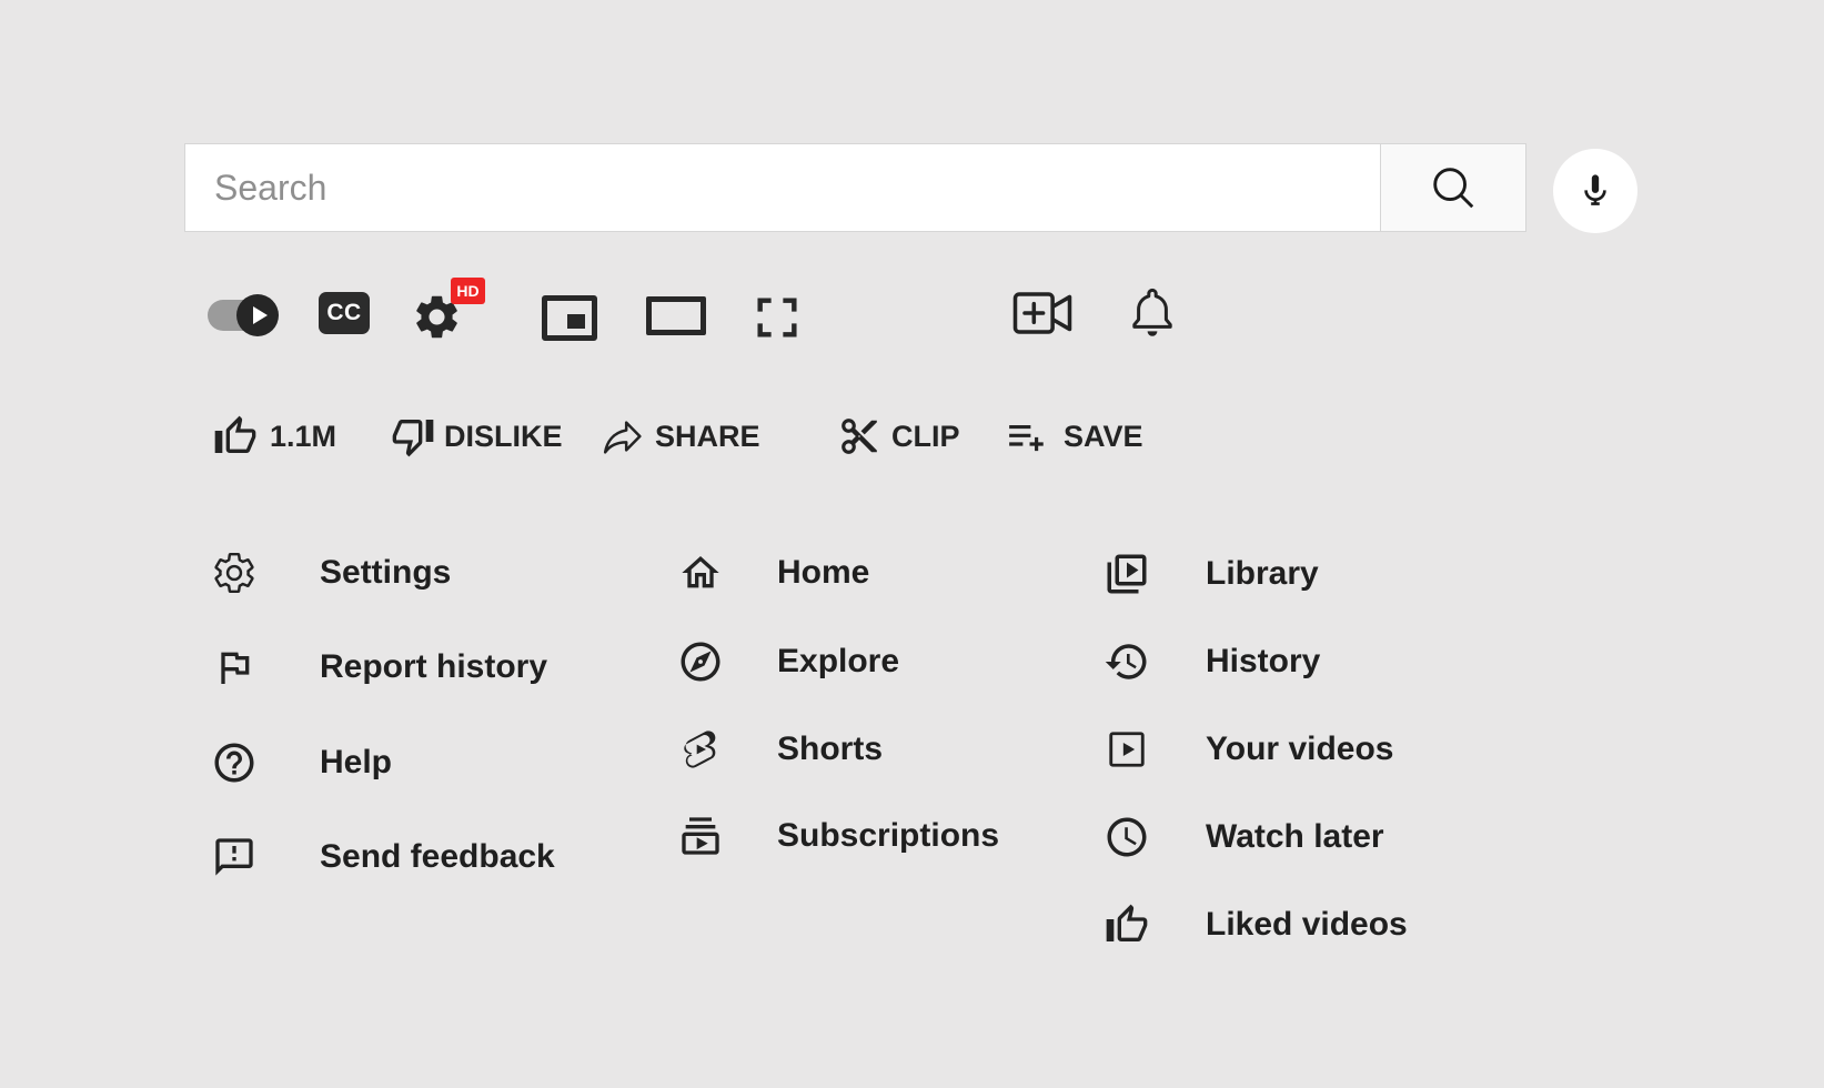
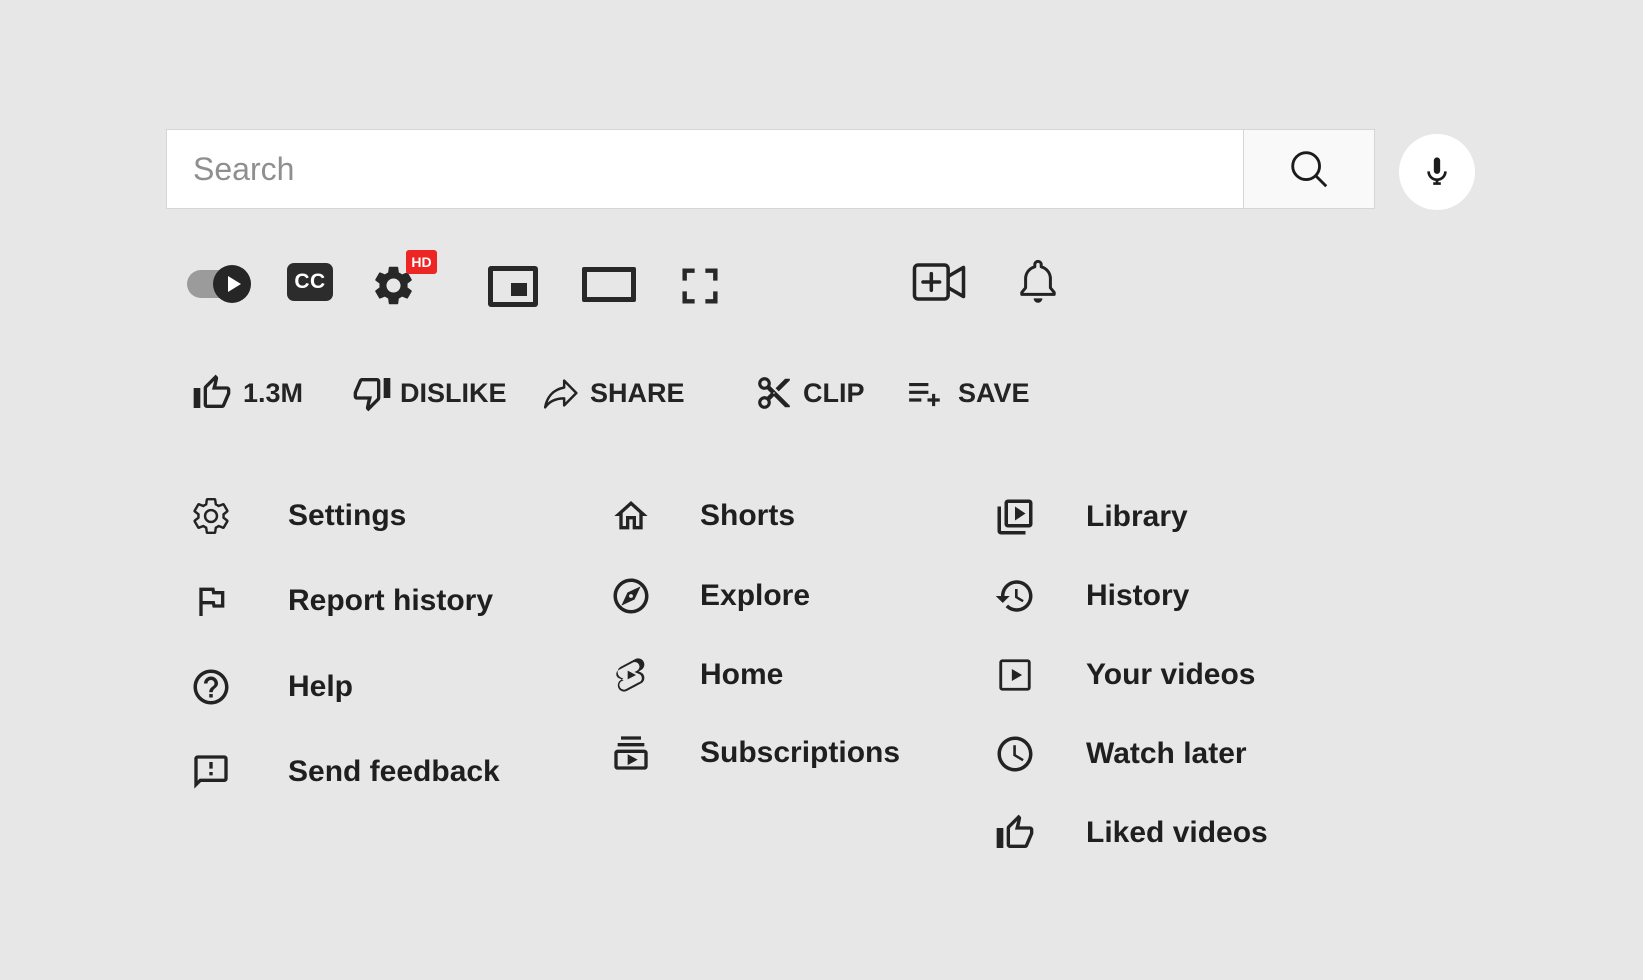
  Search
  CC
  HD
- 1.1M
+ 1.3M
  DISLIKE
  SHARE
  CLIP
  SAVE
  Settings
  Report history
  Help
  Send feedback
- Home
+ Shorts
  Explore
- Shorts
+ Home
  Subscriptions
  Library
  History
  Your videos
  Watch later
  Liked videos
